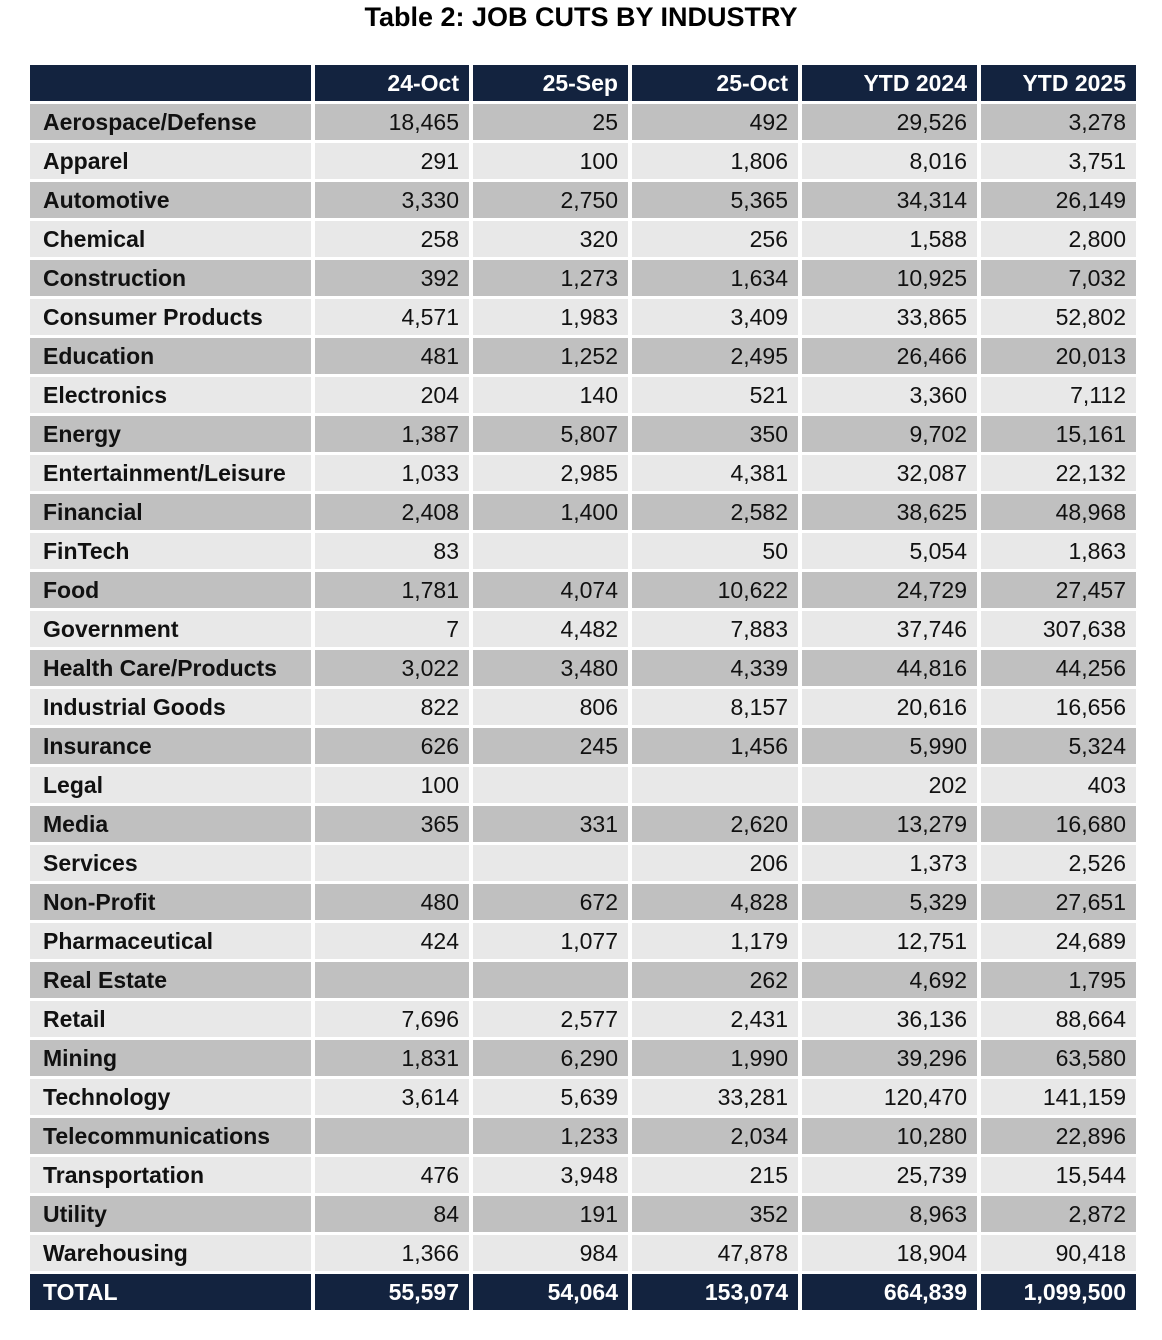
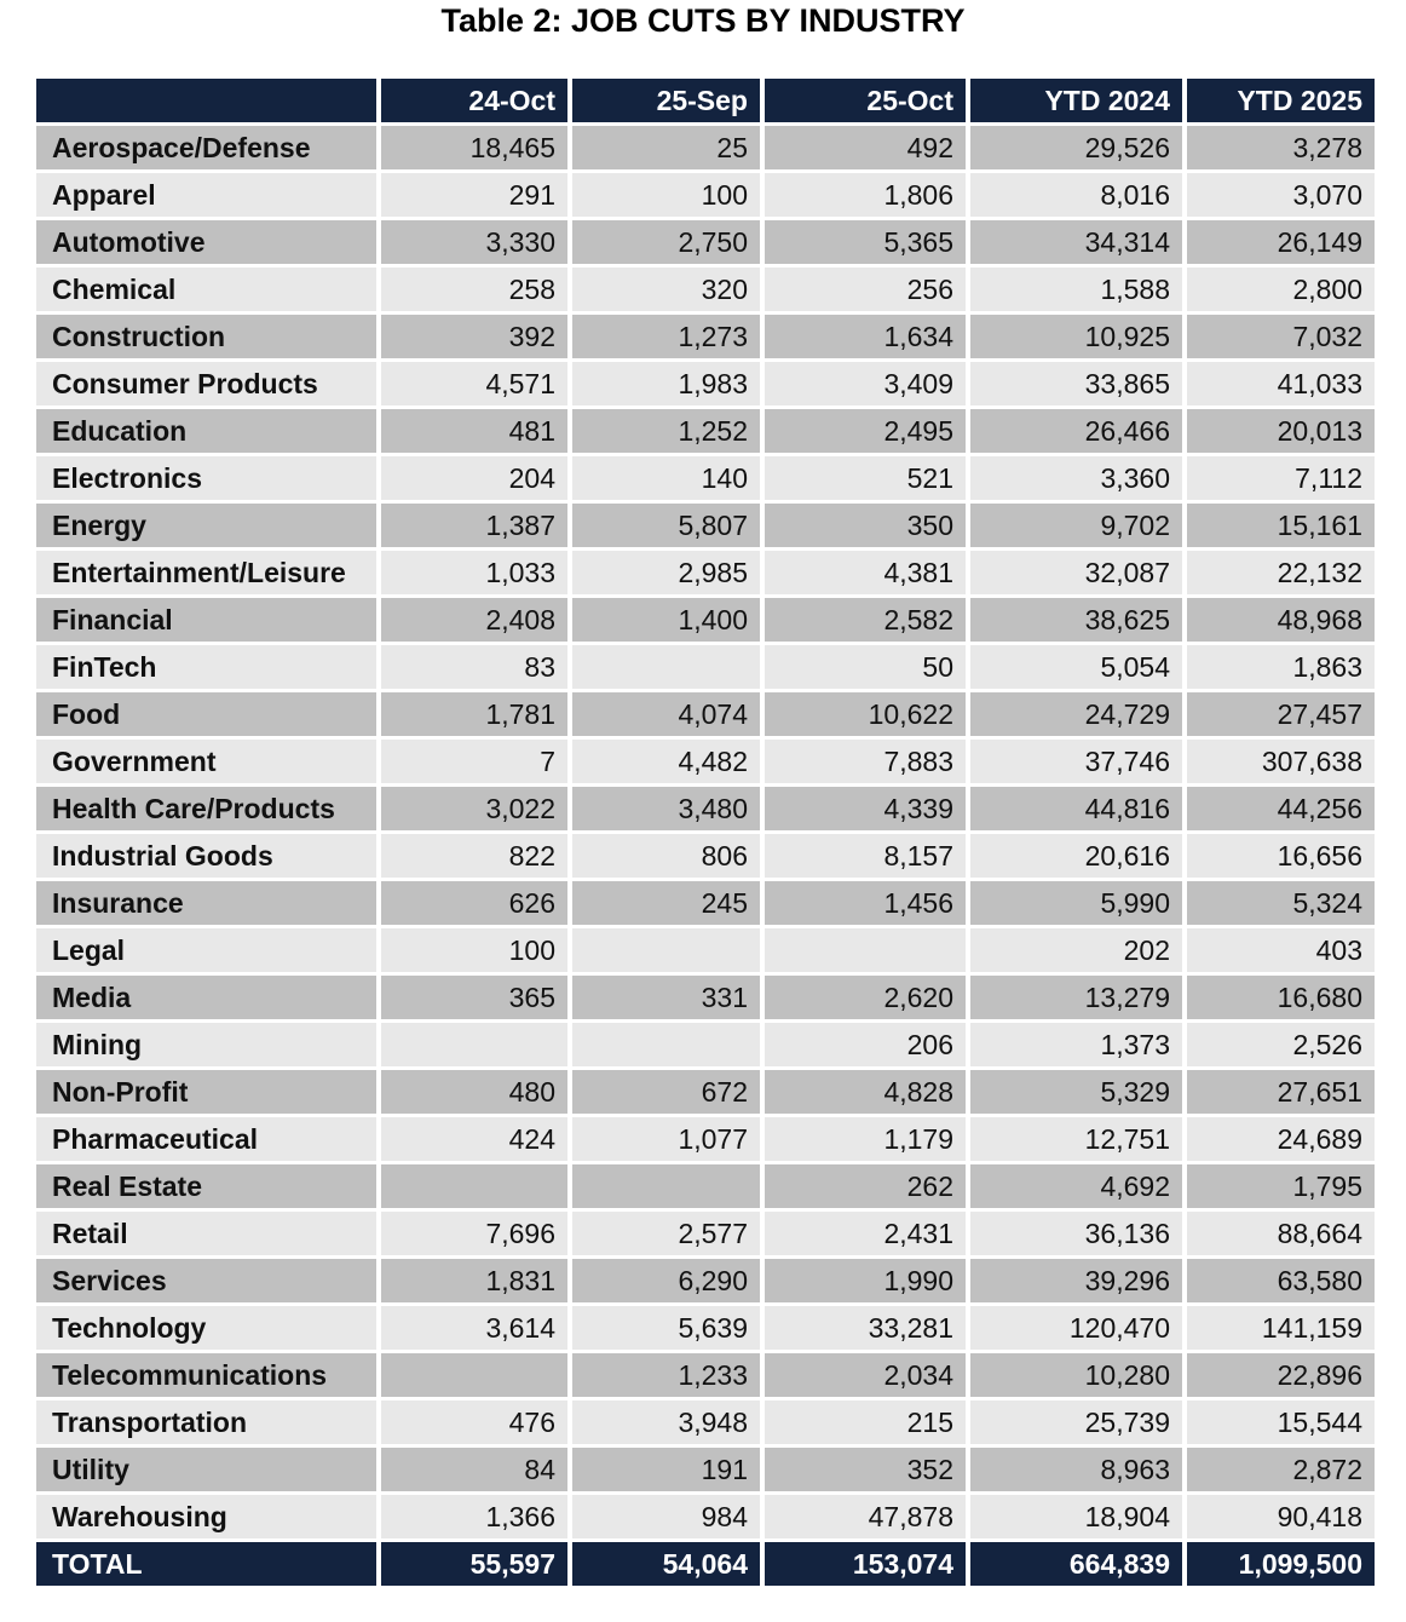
  Table 2: JOB CUTS BY INDUSTRY
  	24-Oct	25-Sep	25-Oct	YTD 2024	YTD 2025
  Aerospace/Defense	18,465	25	492	29,526	3,278
- Apparel	291	100	1,806	8,016	3,751
+ Apparel	291	100	1,806	8,016	3,070
  Automotive	3,330	2,750	5,365	34,314	26,149
  Chemical	258	320	256	1,588	2,800
  Construction	392	1,273	1,634	10,925	7,032
- Consumer Products	4,571	1,983	3,409	33,865	52,802
+ Consumer Products	4,571	1,983	3,409	33,865	41,033
  Education	481	1,252	2,495	26,466	20,013
  Electronics	204	140	521	3,360	7,112
  Energy	1,387	5,807	350	9,702	15,161
  Entertainment/Leisure	1,033	2,985	4,381	32,087	22,132
  Financial	2,408	1,400	2,582	38,625	48,968
  FinTech	83		50	5,054	1,863
  Food	1,781	4,074	10,622	24,729	27,457
  Government	7	4,482	7,883	37,746	307,638
  Health Care/Products	3,022	3,480	4,339	44,816	44,256
  Industrial Goods	822	806	8,157	20,616	16,656
  Insurance	626	245	1,456	5,990	5,324
  Legal	100			202	403
  Media	365	331	2,620	13,279	16,680
- Services			206	1,373	2,526
+ Mining			206	1,373	2,526
  Non-Profit	480	672	4,828	5,329	27,651
  Pharmaceutical	424	1,077	1,179	12,751	24,689
  Real Estate			262	4,692	1,795
  Retail	7,696	2,577	2,431	36,136	88,664
- Mining	1,831	6,290	1,990	39,296	63,580
+ Services	1,831	6,290	1,990	39,296	63,580
  Technology	3,614	5,639	33,281	120,470	141,159
  Telecommunications		1,233	2,034	10,280	22,896
  Transportation	476	3,948	215	25,739	15,544
  Utility	84	191	352	8,963	2,872
  Warehousing	1,366	984	47,878	18,904	90,418
  TOTAL	55,597	54,064	153,074	664,839	1,099,500
